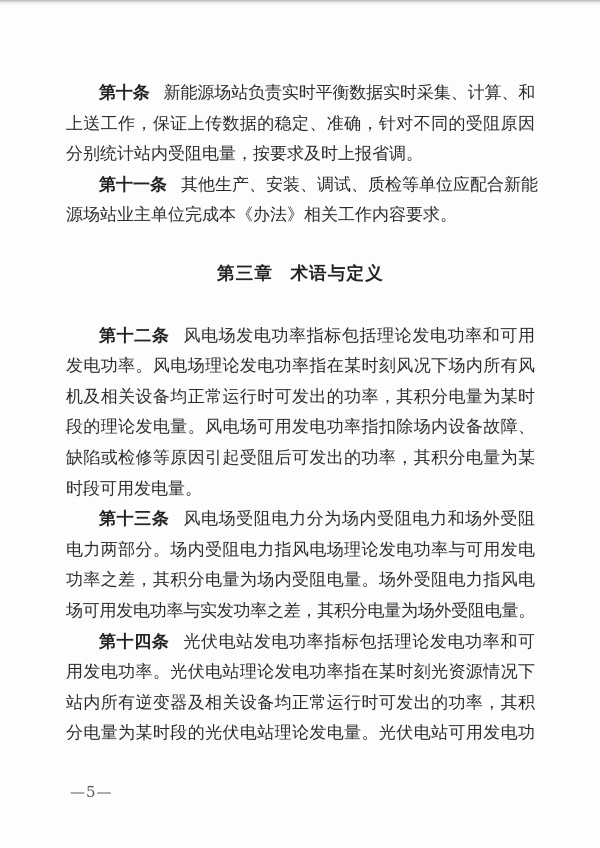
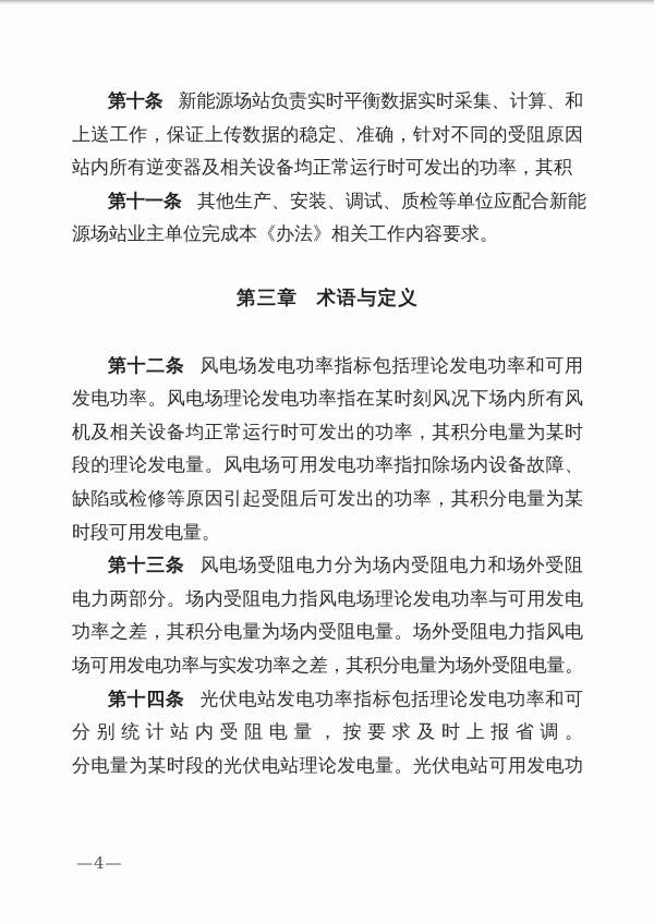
  第十条 新能源场站负责实时平衡数据实时采集、计算、和
  上送工作，保证上传数据的稳定、准确，针对不同的受阻原因
- 分别统计站内受阻电量，按要求及时上报省调。
+ 站内所有逆变器及相关设备均正常运行时可发出的功率，其积
  第十一条 其他生产、安装、调试、质检等单位应配合新能
  源场站业主单位完成本《办法》相关工作内容要求。
  第三章 术语与定义
  第十二条 风电场发电功率指标包括理论发电功率和可用
  发电功率。风电场理论发电功率指在某时刻风况下场内所有风
  机及相关设备均正常运行时可发出的功率，其积分电量为某时
  段的理论发电量。风电场可用发电功率指扣除场内设备故障、
  缺陷或检修等原因引起受阻后可发出的功率，其积分电量为某
  时段可用发电量。
  第十三条 风电场受阻电力分为场内受阻电力和场外受阻
  电力两部分。场内受阻电力指风电场理论发电功率与可用发电
  功率之差，其积分电量为场内受阻电量。场外受阻电力指风电
  场可用发电功率与实发功率之差，其积分电量为场外受阻电量。
  第十四条 光伏电站发电功率指标包括理论发电功率和可
- 用发电功率。光伏电站理论发电功率指在某时刻光资源情况下
- 站内所有逆变器及相关设备均正常运行时可发出的功率，其积
+ 分别统计站内受阻电量，按要求及时上报省调。
  分电量为某时段的光伏电站理论发电量。光伏电站可用发电功
- —5—
+ —4—
